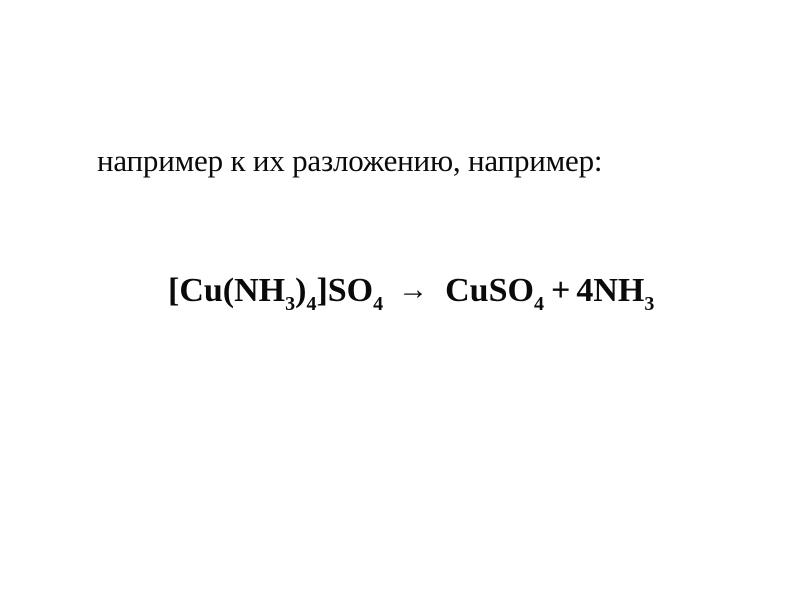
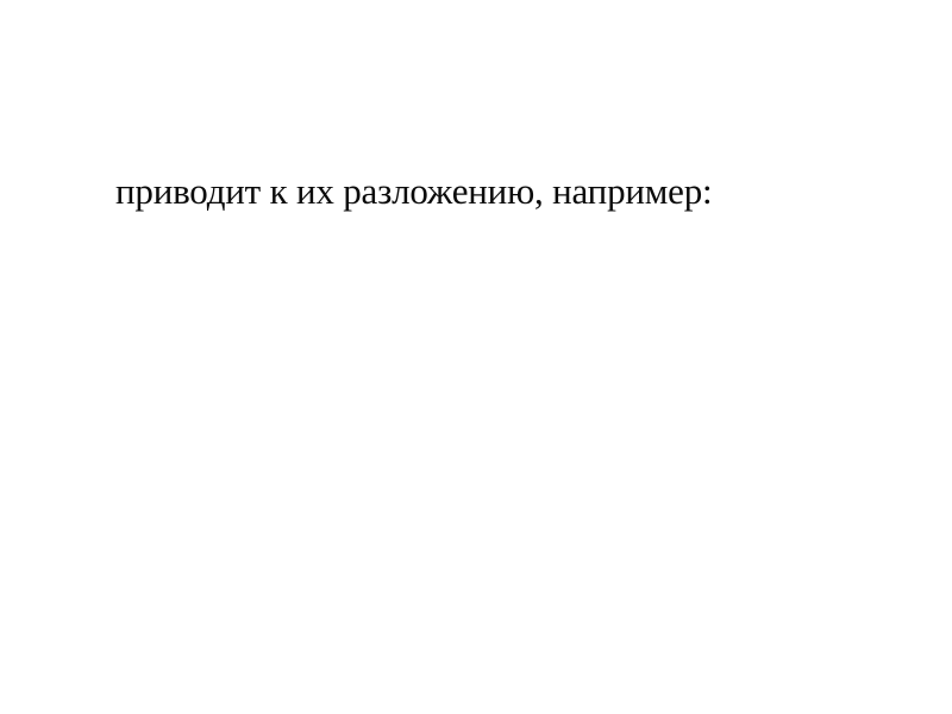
- например к их разложению, например:
+ приводит к их разложению, например:
- [Cu(NH3)4]SO4→ CuSO4+ 4NH3
